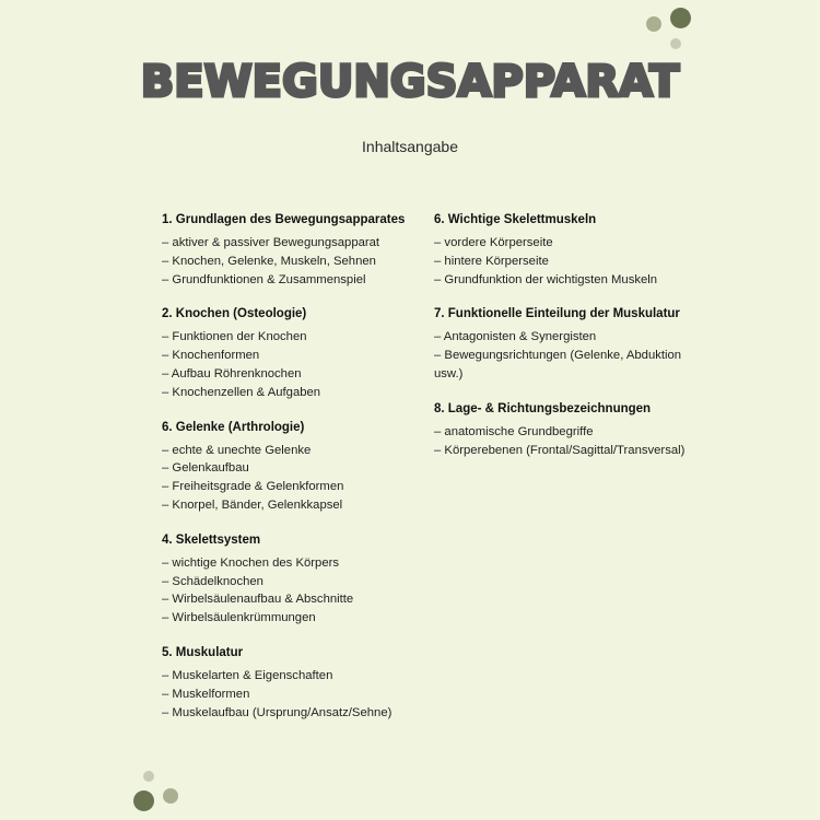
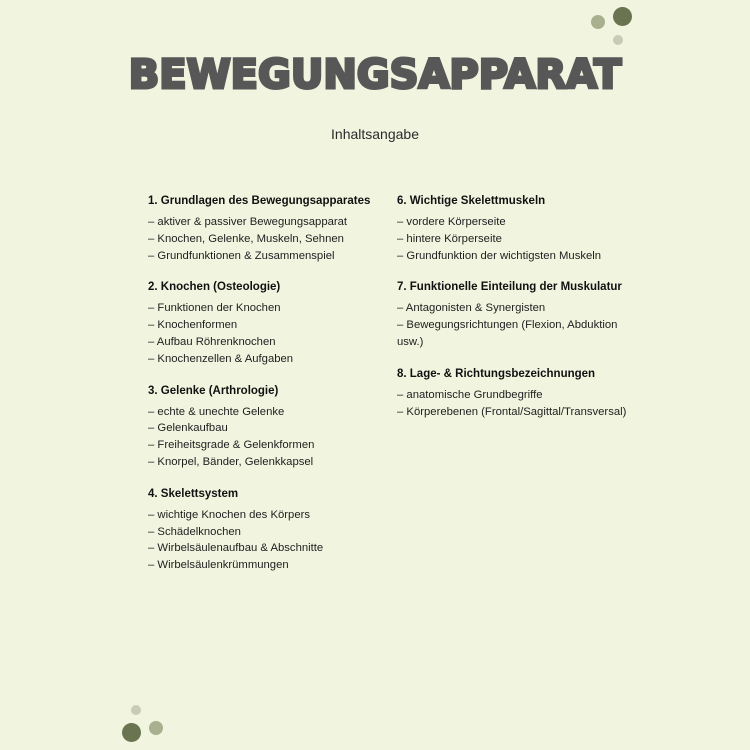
  BEWEGUNGSAPPARAT
  Inhaltsangabe
  1. Grundlagen des Bewegungsapparates
  – aktiver & passiver Bewegungsapparat
  – Knochen, Gelenke, Muskeln, Sehnen
  – Grundfunktionen & Zusammenspiel
  2. Knochen (Osteologie)
  – Funktionen der Knochen
  – Knochenformen
  – Aufbau Röhrenknochen
  – Knochenzellen & Aufgaben
- 6. Gelenke (Arthrologie)
+ 3. Gelenke (Arthrologie)
  – echte & unechte Gelenke
  – Gelenkaufbau
  – Freiheitsgrade & Gelenkformen
  – Knorpel, Bänder, Gelenkkapsel
  4. Skelettsystem
  – wichtige Knochen des Körpers
  – Schädelknochen
  – Wirbelsäulenaufbau & Abschnitte
  – Wirbelsäulenkrümmungen
- 5. Muskulatur
- – Muskelarten & Eigenschaften
- – Muskelformen
- – Muskelaufbau (Ursprung/Ansatz/Sehne)
  6. Wichtige Skelettmuskeln
  – vordere Körperseite
  – hintere Körperseite
  – Grundfunktion der wichtigsten Muskeln
  7. Funktionelle Einteilung der Muskulatur
  – Antagonisten & Synergisten
- – Bewegungsrichtungen (Gelenke, Abduktion usw.)
+ – Bewegungsrichtungen (Flexion, Abduktion usw.)
  8. Lage- & Richtungsbezeichnungen
  – anatomische Grundbegriffe
  – Körperebenen (Frontal/Sagittal/Transversal)
